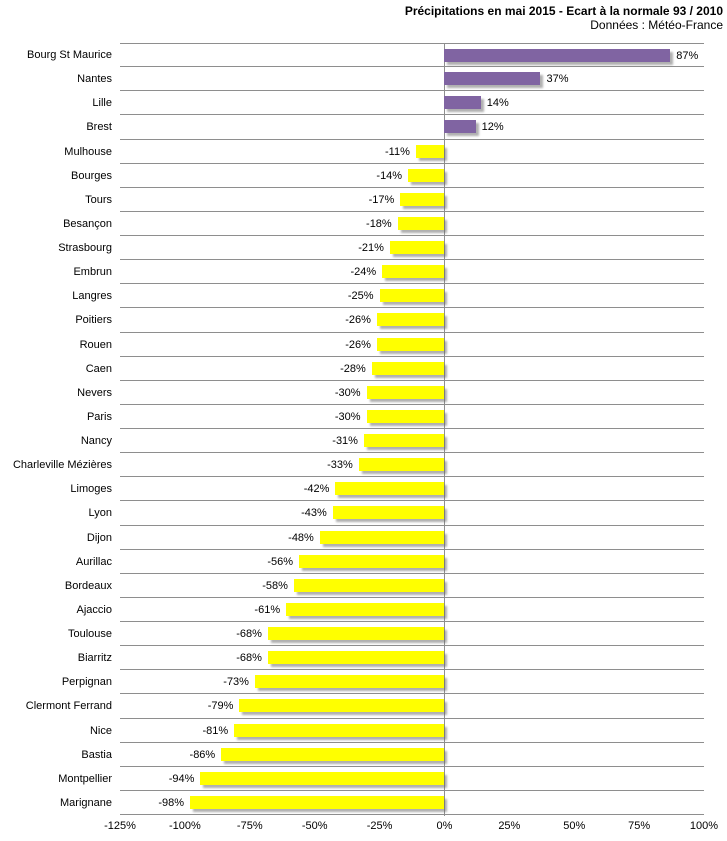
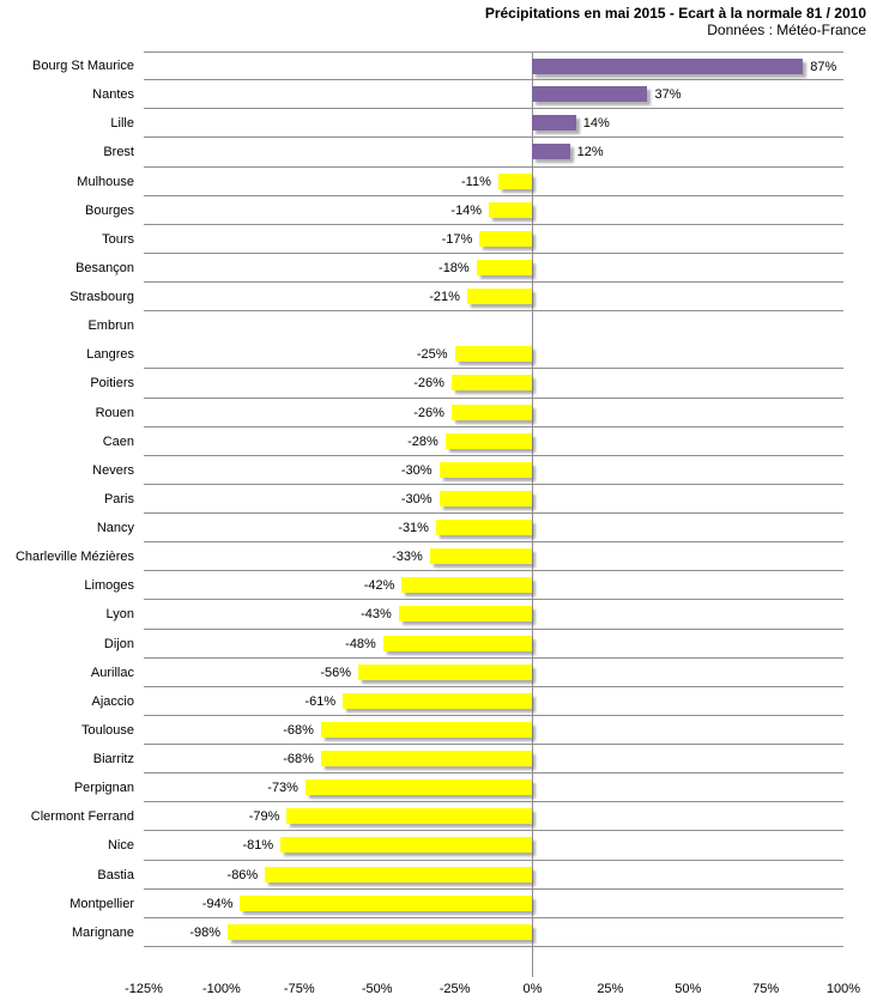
- Précipitations en mai 2015 - Ecart à la normale 93 / 2010
+ Précipitations en mai 2015 - Ecart à la normale 81 / 2010
  Données : Météo-France
  Bourg St Maurice
  87%
  Nantes
  37%
  Lille
  14%
  Brest
  12%
  Mulhouse
  -11%
  Bourges
  -14%
  Tours
  -17%
  Besançon
  -18%
  Strasbourg
  -21%
  Embrun
- -24%
  Langres
  -25%
  Poitiers
  -26%
  Rouen
  -26%
  Caen
  -28%
  Nevers
  -30%
  Paris
  -30%
  Nancy
  -31%
  Charleville Mézières
  -33%
  Limoges
  -42%
  Lyon
  -43%
  Dijon
  -48%
  Aurillac
  -56%
- Bordeaux
- -58%
  Ajaccio
  -61%
  Toulouse
  -68%
  Biarritz
  -68%
  Perpignan
  -73%
  Clermont Ferrand
  -79%
  Nice
  -81%
  Bastia
  -86%
  Montpellier
  -94%
  Marignane
  -98%
  -125%
  -100%
  -75%
  -50%
  -25%
  0%
  25%
  50%
  75%
  100%
